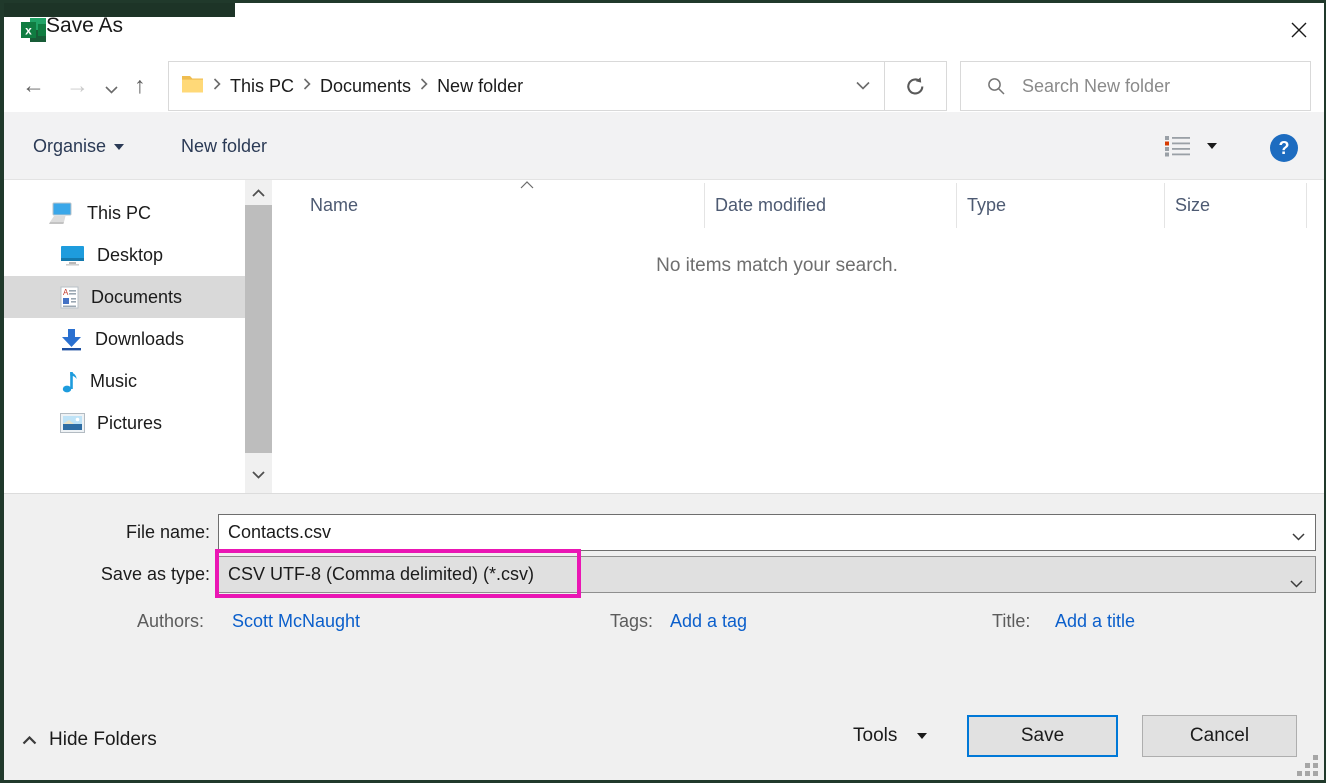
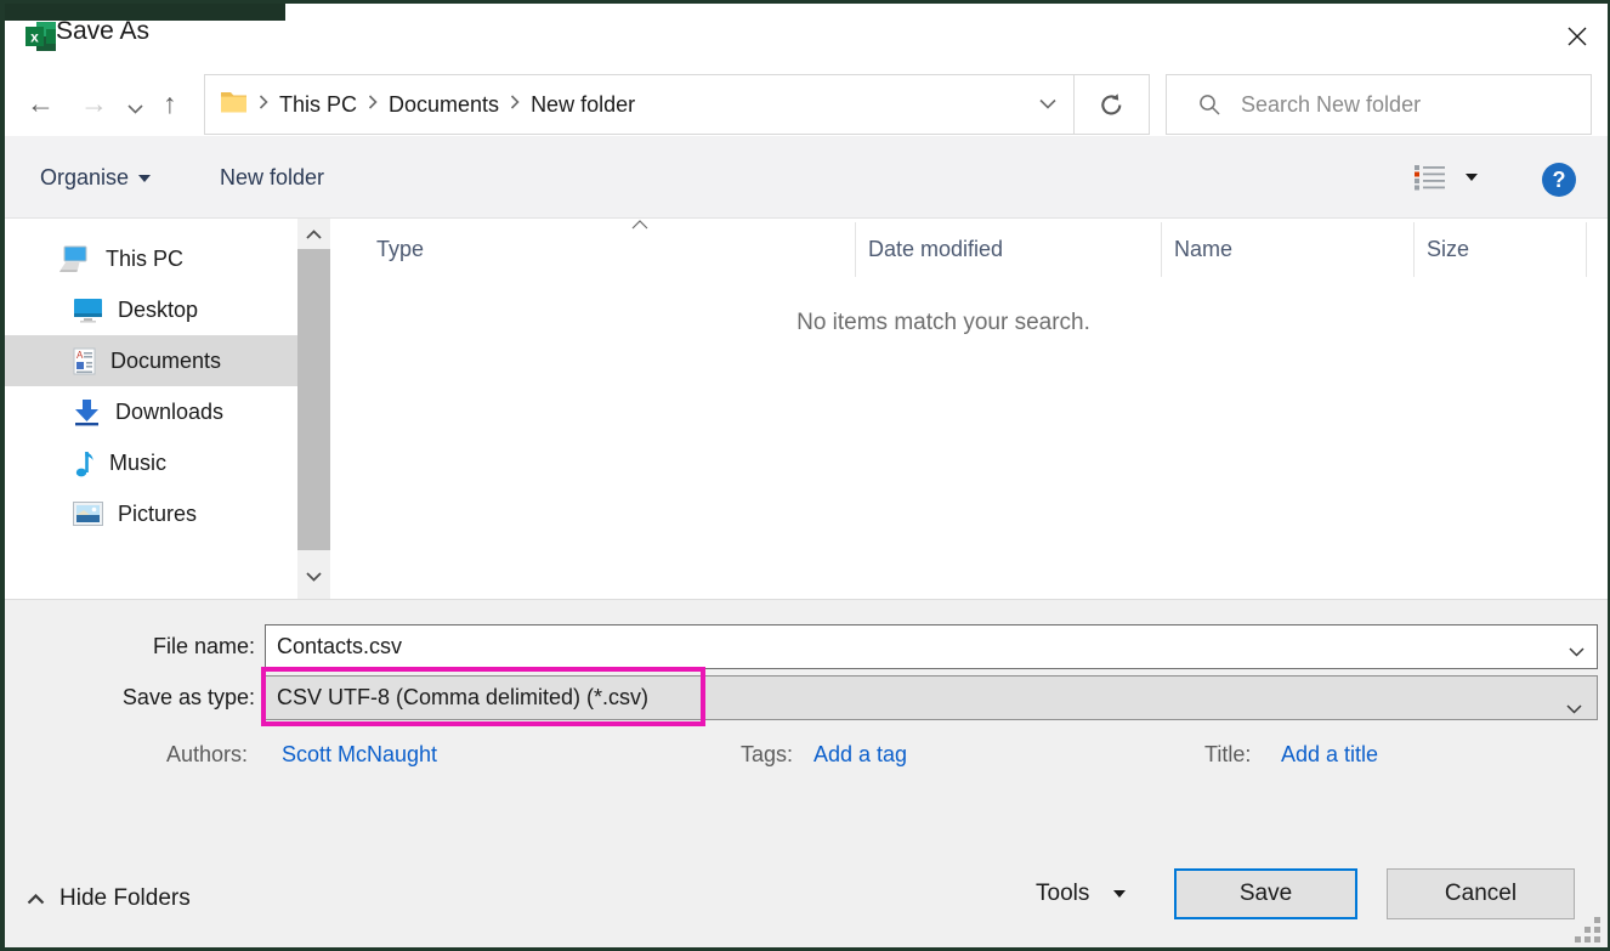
  x
  Save As
  ←
  →
  ↑
  This PC
  Documents
  New folder
  Search New folder
  Organise
  New folder
  ?
  This PC
  Desktop
  A
  Documents
  Downloads
  Music
  Pictures
- Name
+ Type
  Date modified
- Type
+ Name
  Size
  No items match your search.
  File name:
  Contacts.csv
  Save as type:
  CSV UTF-8 (Comma delimited) (*.csv)
  Authors:
  Scott McNaught
  Tags:
  Add a tag
  Title:
  Add a title
  Hide Folders
  Tools
  Save
  Cancel
